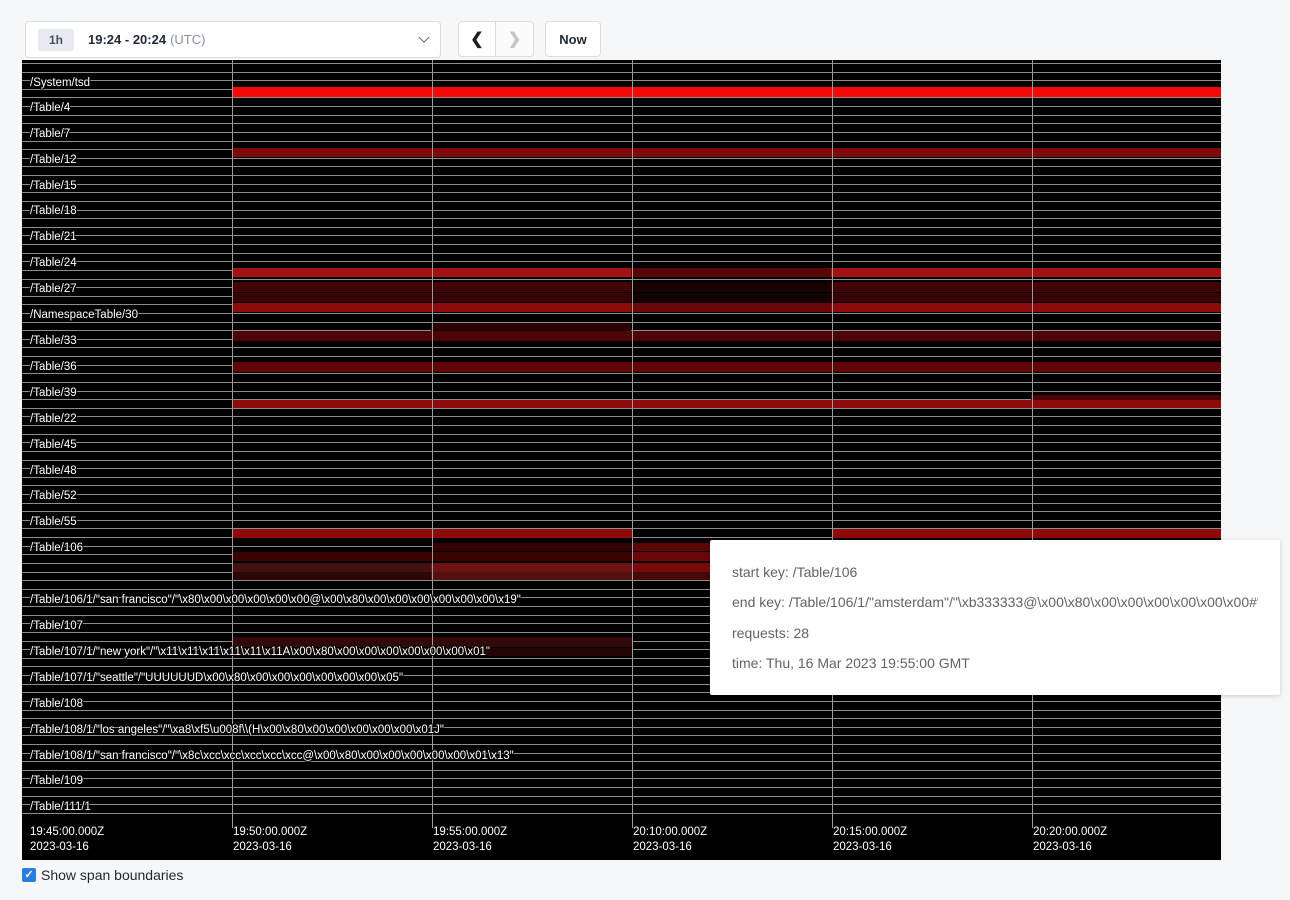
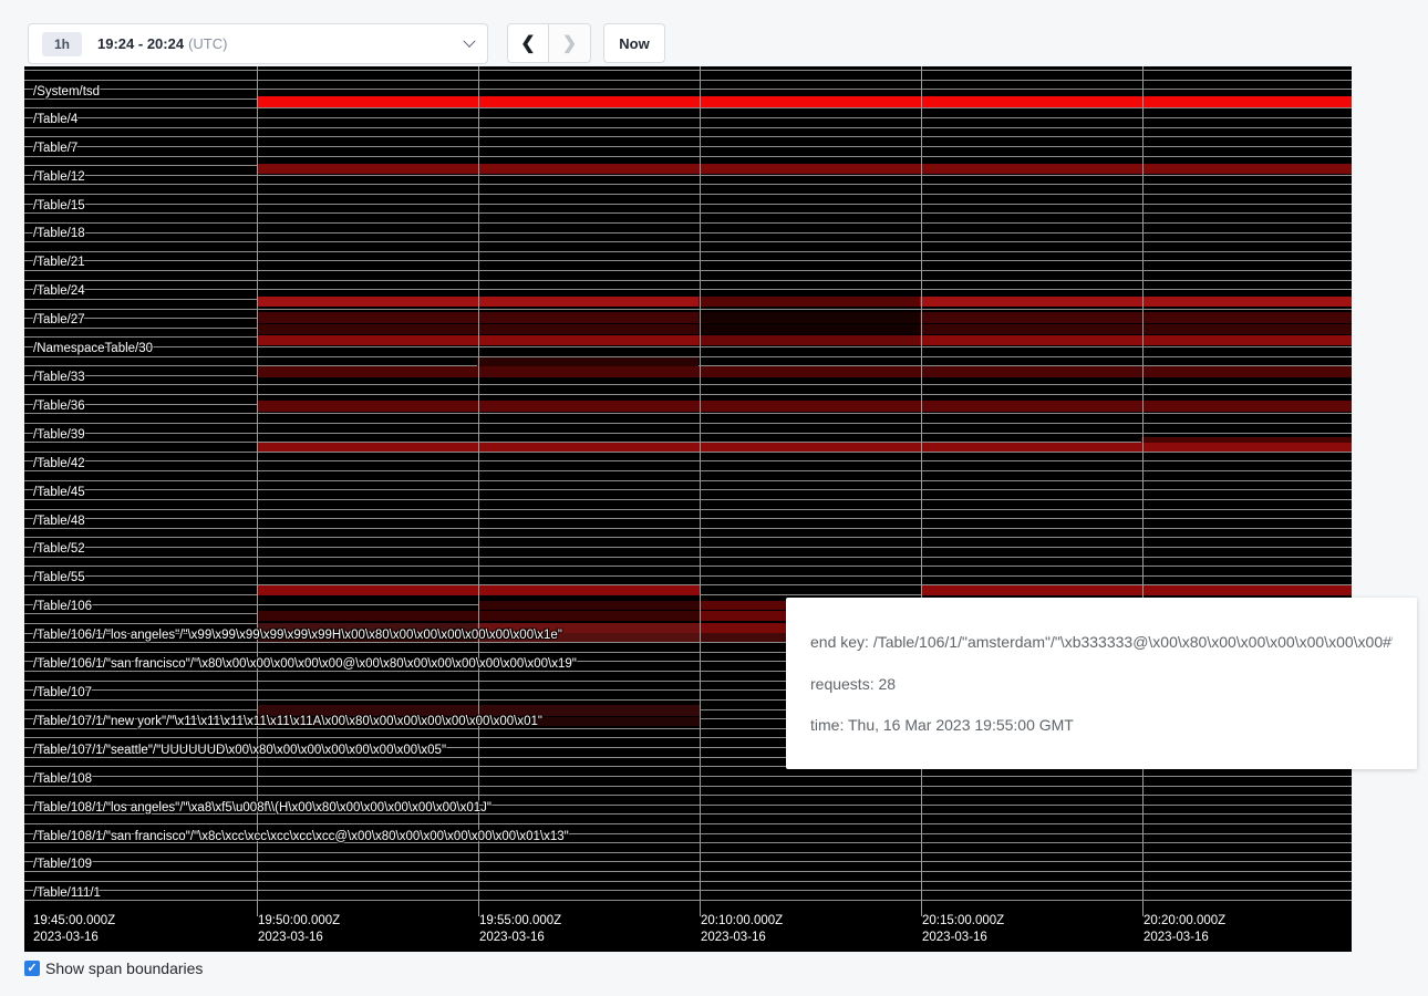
  1h
  19:24 - 20:24
  (UTC)
  ❮
  ❯
  Now
  /System/tsd
  /Table/4
  /Table/7
  /Table/12
  /Table/15
  /Table/18
  /Table/21
  /Table/24
  /Table/27
  /NamespaceTable/30
  /Table/33
  /Table/36
  /Table/39
- /Table/22
+ /Table/42
  /Table/45
  /Table/48
  /Table/52
  /Table/55
  /Table/106
+ /Table/106/1/"los angeles"/"\x99\x99\x99\x99\x99\x99H\x00\x80\x00\x00\x00\x00\x00\x00\x1e"
  /Table/106/1/"san francisco"/"\x80\x00\x00\x00\x00\x00@\x00\x80\x00\x00\x00\x00\x00\x00\x19"
  /Table/107
  /Table/107/1/"new york"/"\x11\x11\x11\x11\x11\x11A\x00\x80\x00\x00\x00\x00\x00\x00\x01"
  /Table/107/1/"seattle"/"UUUUUUD\x00\x80\x00\x00\x00\x00\x00\x00\x05"
  /Table/108
  /Table/108/1/"los angeles"/"\xa8\xf5\u008f\\(H\x00\x80\x00\x00\x00\x00\x00\x01J"
  /Table/108/1/"san francisco"/"\x8c\xcc\xcc\xcc\xcc\xcc@\x00\x80\x00\x00\x00\x00\x00\x01\x13"
  /Table/109
  /Table/111/1
  19:45:00.000Z
  2023-03-16
  19:50:00.000Z
  2023-03-16
  19:55:00.000Z
  2023-03-16
  20:10:00.000Z
  2023-03-16
  20:15:00.000Z
  2023-03-16
  20:20:00.000Z
  2023-03-16
- start key: /Table/106
  end key: /Table/106/1/"amsterdam"/"\xb333333@\x00\x80\x00\x00\x00\x00\x00\x00#
  requests: 28
  time: Thu, 16 Mar 2023 19:55:00 GMT
  ✓
  Show span boundaries
